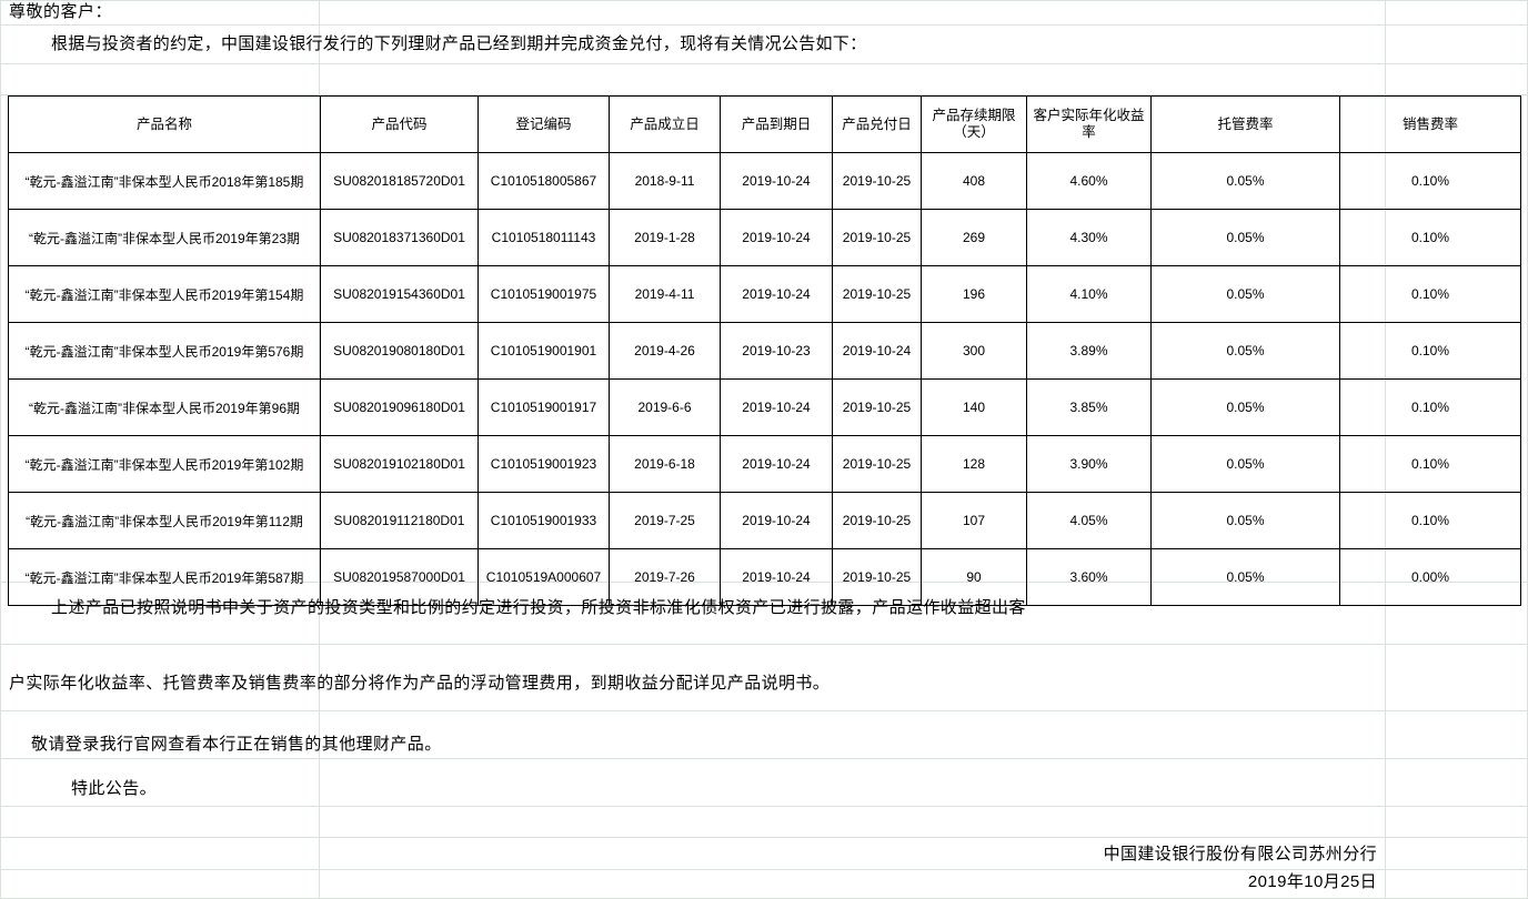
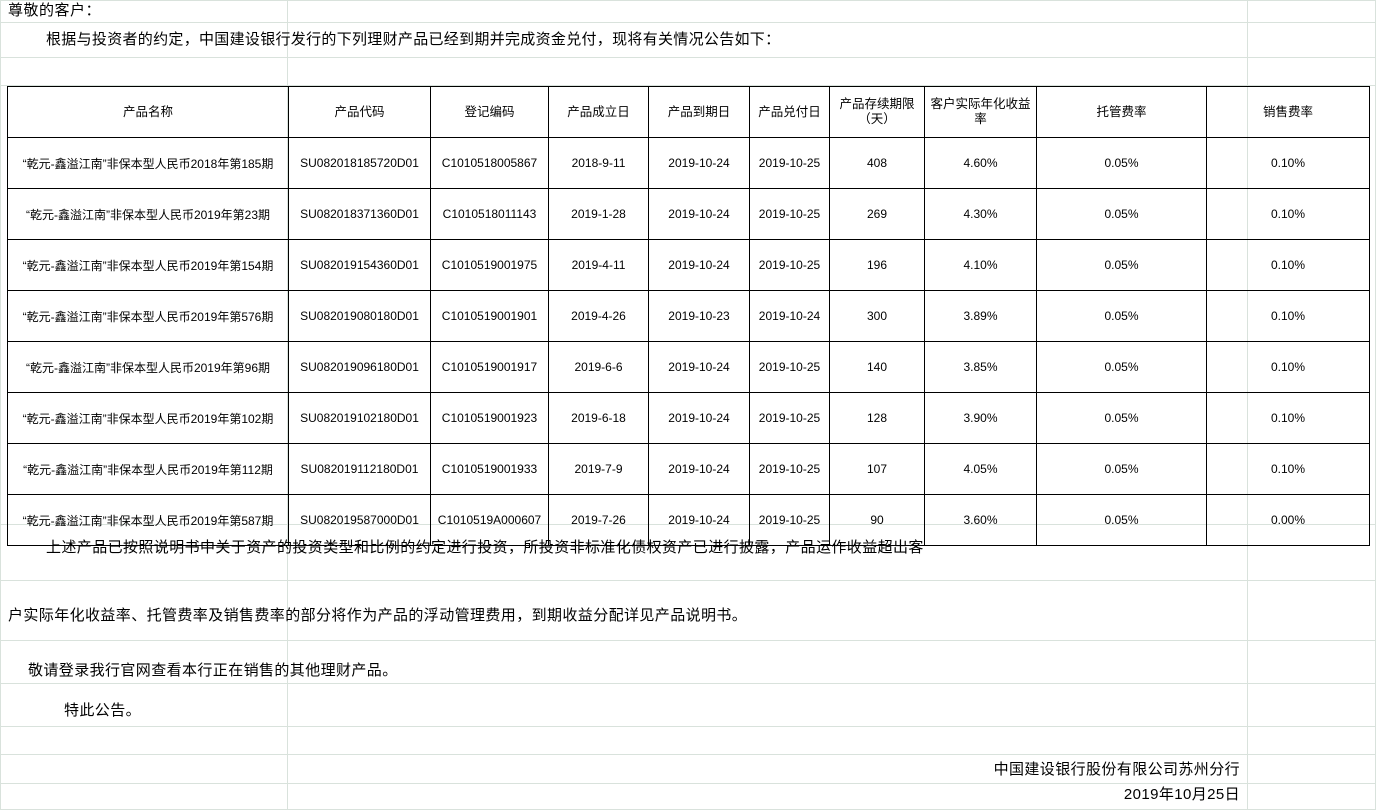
  尊敬的客户：
  根据与投资者的约定，中国建设银行发行的下列理财产品已经到期并完成资金兑付，现将有关情况公告如下：
  产品名称	产品代码	登记编码	产品成立日	产品到期日	产品兑付日	产品存续期限 （天）	客户实际年化收益 率	托管费率	销售费率
  “乾元-鑫溢江南”非保本型人民币2018年第185期	SU082018185720D01	C1010518005867	2018-9-11	2019-10-24	2019-10-25	408	4.60%	0.05%	0.10%
  “乾元-鑫溢江南”非保本型人民币2019年第23期	SU082018371360D01	C1010518011143	2019-1-28	2019-10-24	2019-10-25	269	4.30%	0.05%	0.10%
  “乾元-鑫溢江南”非保本型人民币2019年第154期	SU082019154360D01	C1010519001975	2019-4-11	2019-10-24	2019-10-25	196	4.10%	0.05%	0.10%
  “乾元-鑫溢江南”非保本型人民币2019年第576期	SU082019080180D01	C1010519001901	2019-4-26	2019-10-23	2019-10-24	300	3.89%	0.05%	0.10%
  “乾元-鑫溢江南”非保本型人民币2019年第96期	SU082019096180D01	C1010519001917	2019-6-6	2019-10-24	2019-10-25	140	3.85%	0.05%	0.10%
  “乾元-鑫溢江南”非保本型人民币2019年第102期	SU082019102180D01	C1010519001923	2019-6-18	2019-10-24	2019-10-25	128	3.90%	0.05%	0.10%
- “乾元-鑫溢江南”非保本型人民币2019年第112期	SU082019112180D01	C1010519001933	2019-7-25	2019-10-24	2019-10-25	107	4.05%	0.05%	0.10%
+ “乾元-鑫溢江南”非保本型人民币2019年第112期	SU082019112180D01	C1010519001933	2019-7-9	2019-10-24	2019-10-25	107	4.05%	0.05%	0.10%
  “乾元-鑫溢江南”非保本型人民币2019年第587期	SU082019587000D01	C1010519A000607	2019-7-26	2019-10-24	2019-10-25	90	3.60%	0.05%	0.00%
  上述产品已按照说明书中关于资产的投资类型和比例的约定进行投资，所投资非标准化债权资产已进行披露，产品运作收益超出客
  户实际年化收益率、托管费率及销售费率的部分将作为产品的浮动管理费用，到期收益分配详见产品说明书。
  敬请登录我行官网查看本行正在销售的其他理财产品。
  特此公告。
  中国建设银行股份有限公司苏州分行
  2019年10月25日
